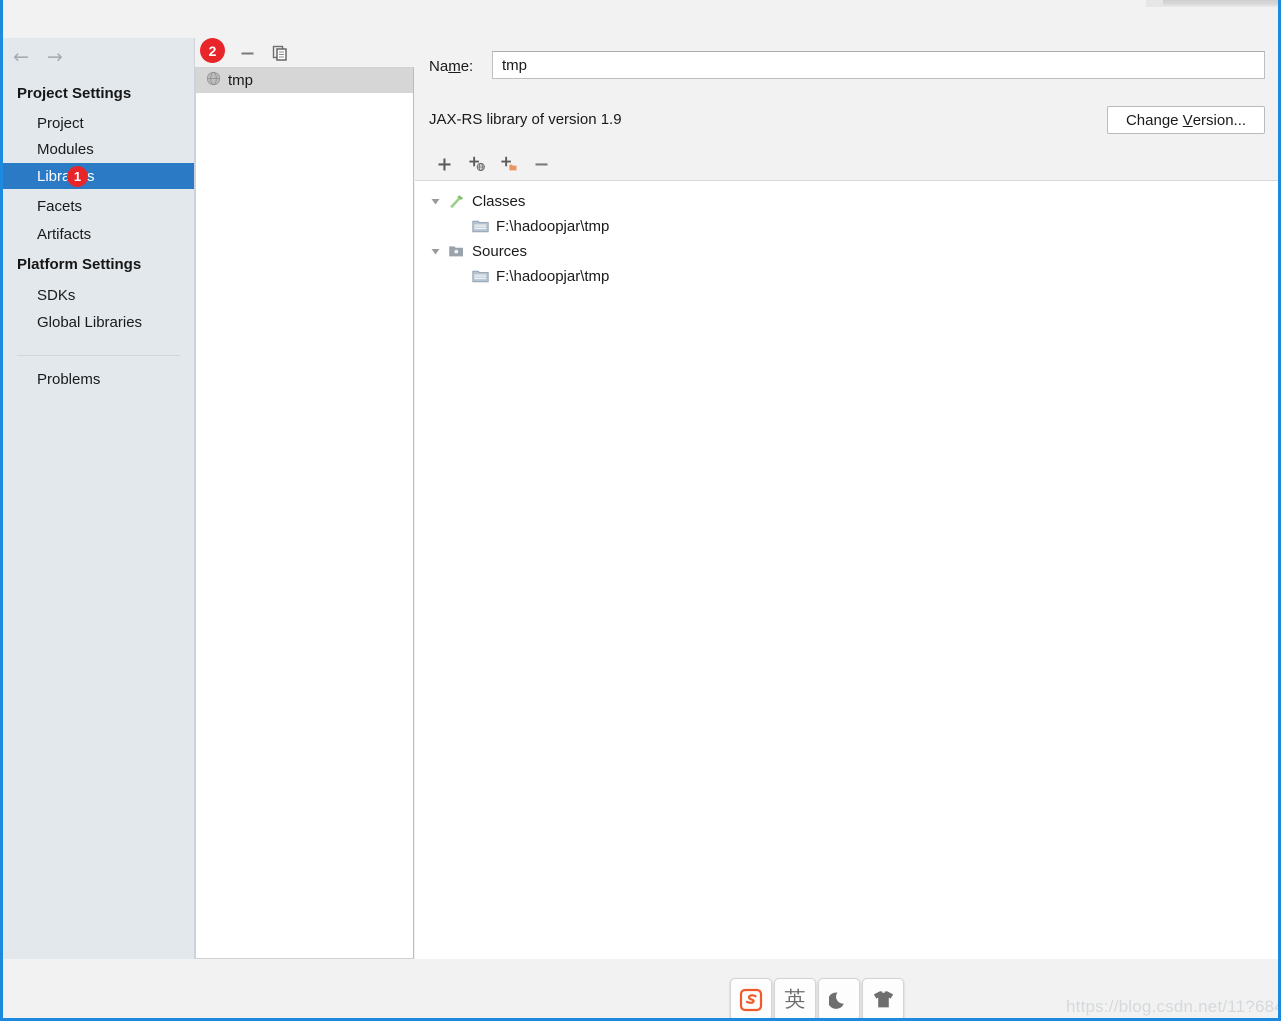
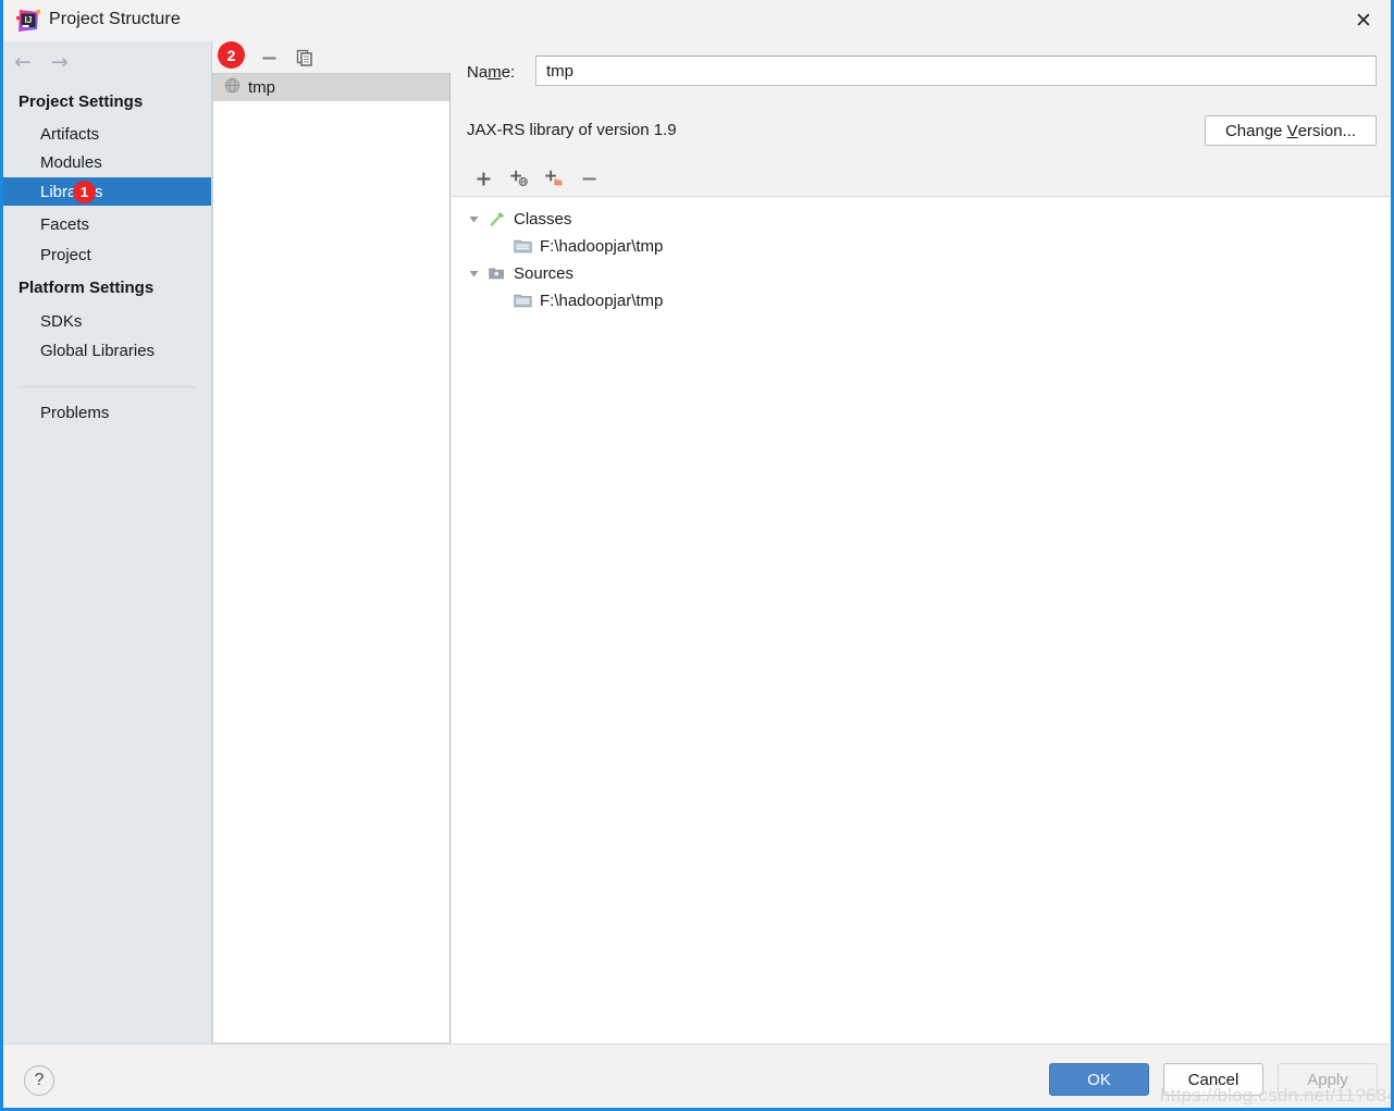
+ IJ
+ Project Structure
+ ✕
  ←
  →
  Project Settings
- Project
+ Artifacts
  Modules
  Facets
- Artifacts
+ Project
  Platform Settings
  SDKs
  Global Libraries
  Problems
  1
  tmp
  2
  Name:
  tmp
  JAX-RS library of version 1.9
  Change
  V
  ersion...
  Classes
  F:\hadoopjar\tmp
  Sources
  F:\hadoopjar\tmp
+ ?
+ OK
+ Cancel
+ Apply
  https://blog.csdn.net/11?68
- 英
